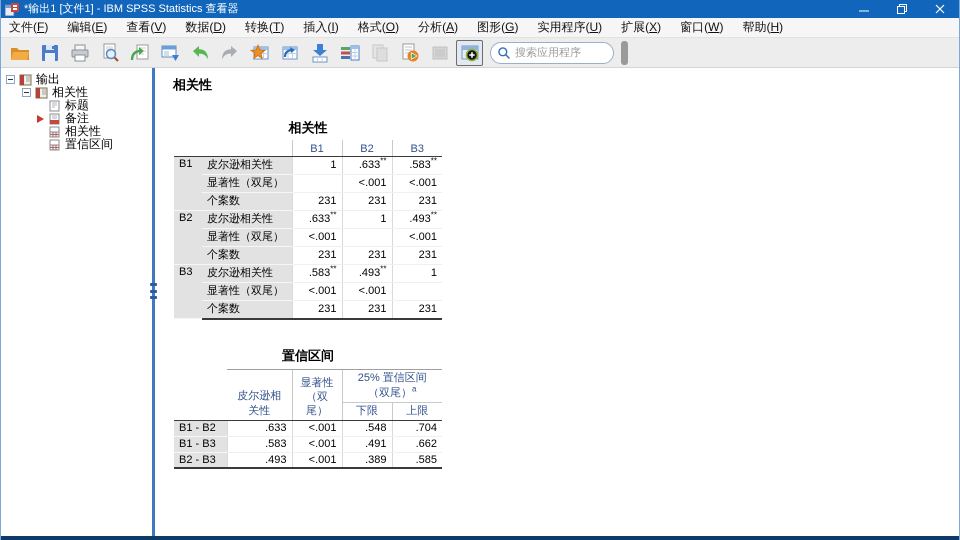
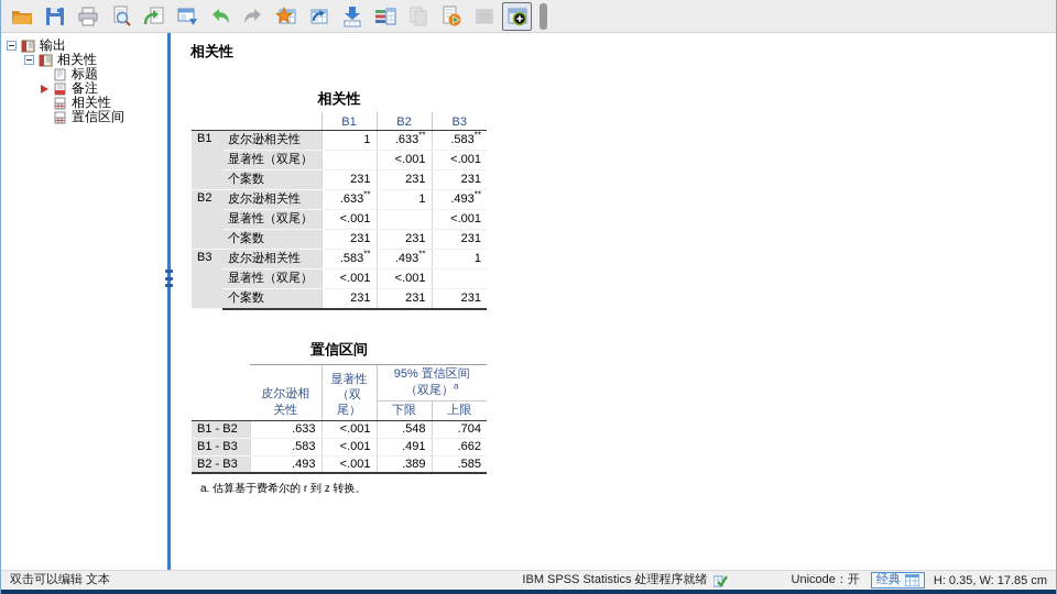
- *输出1 [文件1] - IBM SPSS Statistics 查看器
- 文件(F)
- 编辑(E)
- 查看(V)
- 数据(D)
- 转换(T)
- 插入(I)
- 格式(O)
- 分析(A)
- 图形(G)
- 实用程序(U)
- 扩展(X)
- 窗口(W)
- 帮助(H)
- 搜索应用程序
  输出
  相关性
  标题
  备注
  相关性
  置信区间
  相关性
  相关性
  	B1	B2	B3
  B1	皮尔逊相关性	1	.633**	.583**
  显著性（双尾）		<.001	<.001
  个案数	231	231	231
  B2	皮尔逊相关性	.633**	1	.493**
  显著性（双尾）	<.001		<.001
  个案数	231	231	231
  B3	皮尔逊相关性	.583**	.493**	1
  显著性（双尾）	<.001	<.001
  个案数	231	231	231
  置信区间
- 	皮尔逊相关性	显著性（双尾）	25% 置信区间（双尾）a
+ 	皮尔逊相关性	显著性（双尾）	95% 置信区间（双尾）a
  下限	上限
  B1 - B2	.633	<.001	.548	.704
  B1 - B3	.583	<.001	.491	.662
  B2 - B3	.493	<.001	.389	.585
+ a. 估算基于费希尔的 r 到 z 转换。
+ 双击可以编辑 文本
+ IBM SPSS Statistics 处理程序就绪
+ Unicode：开
+ 经典
+ H: 0.35, W: 17.85 cm
